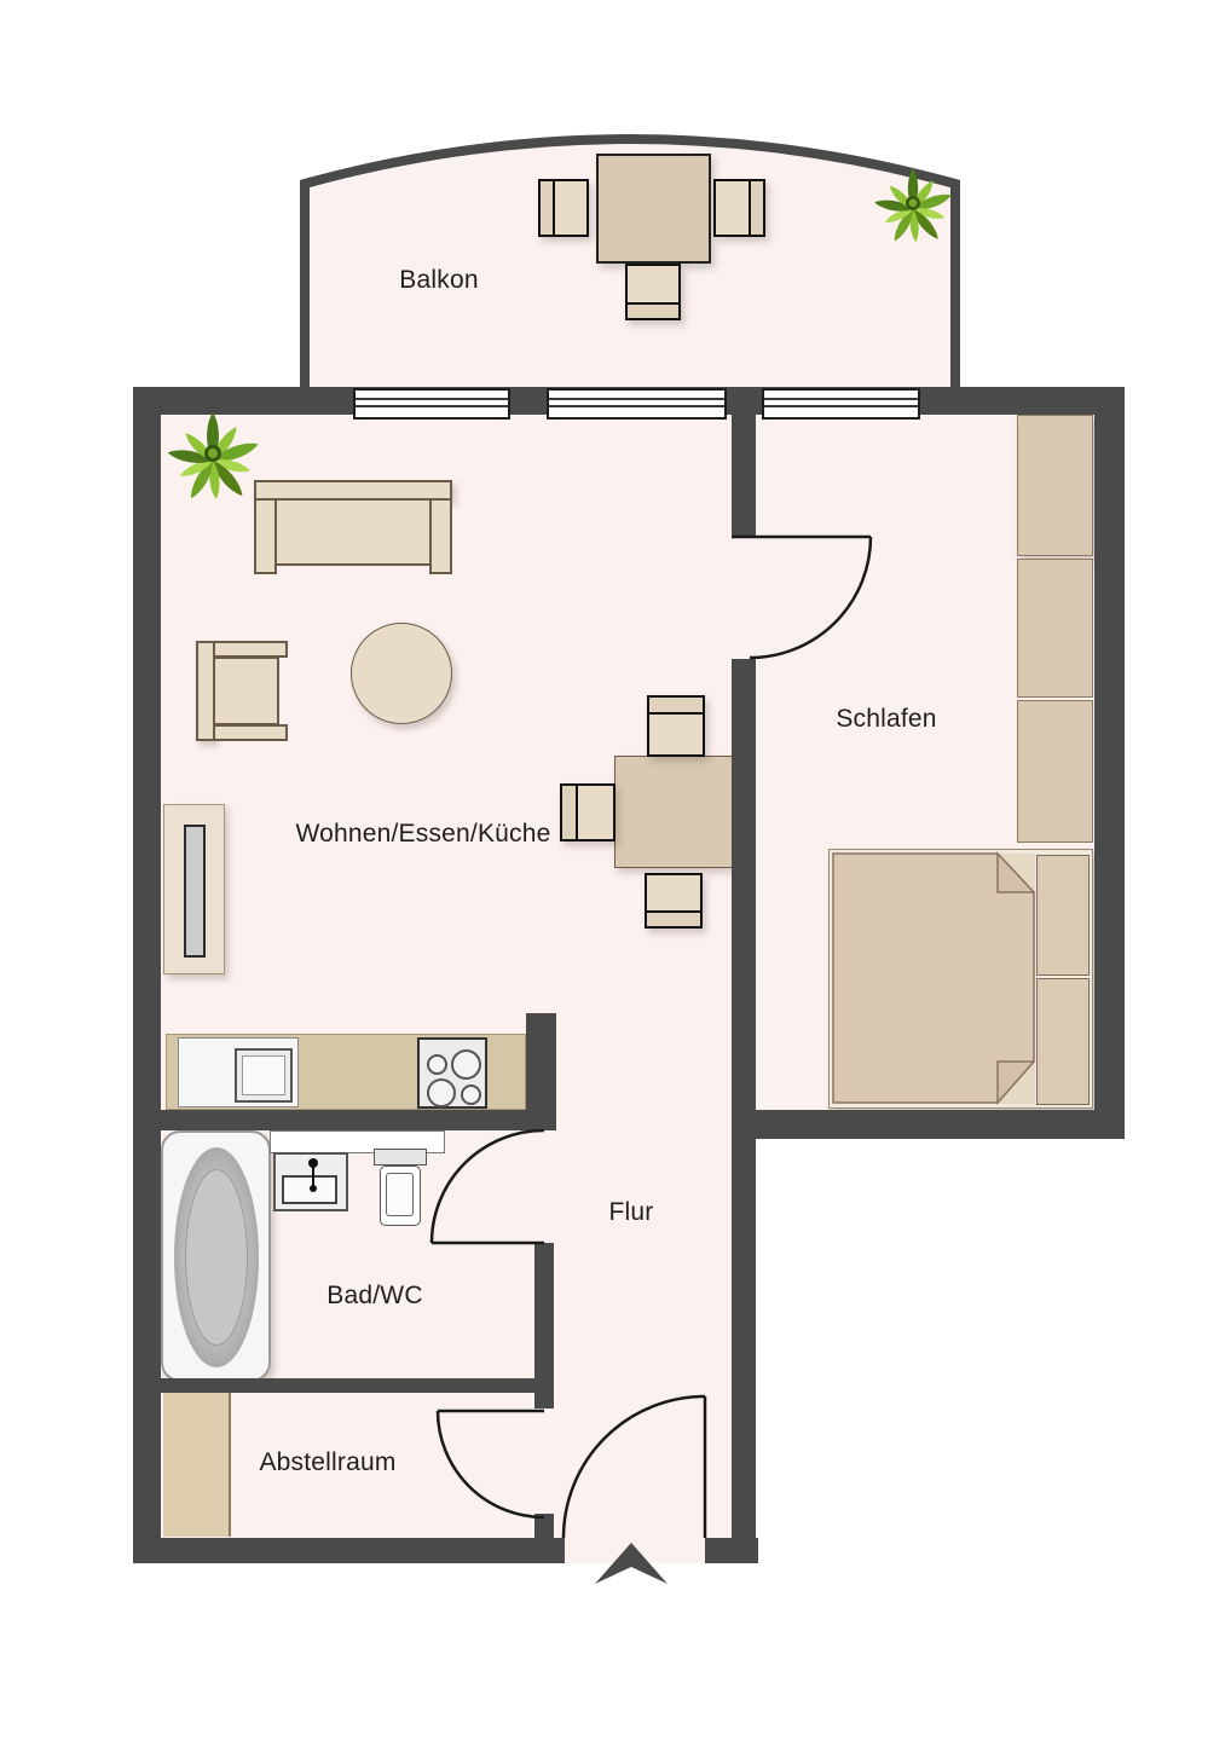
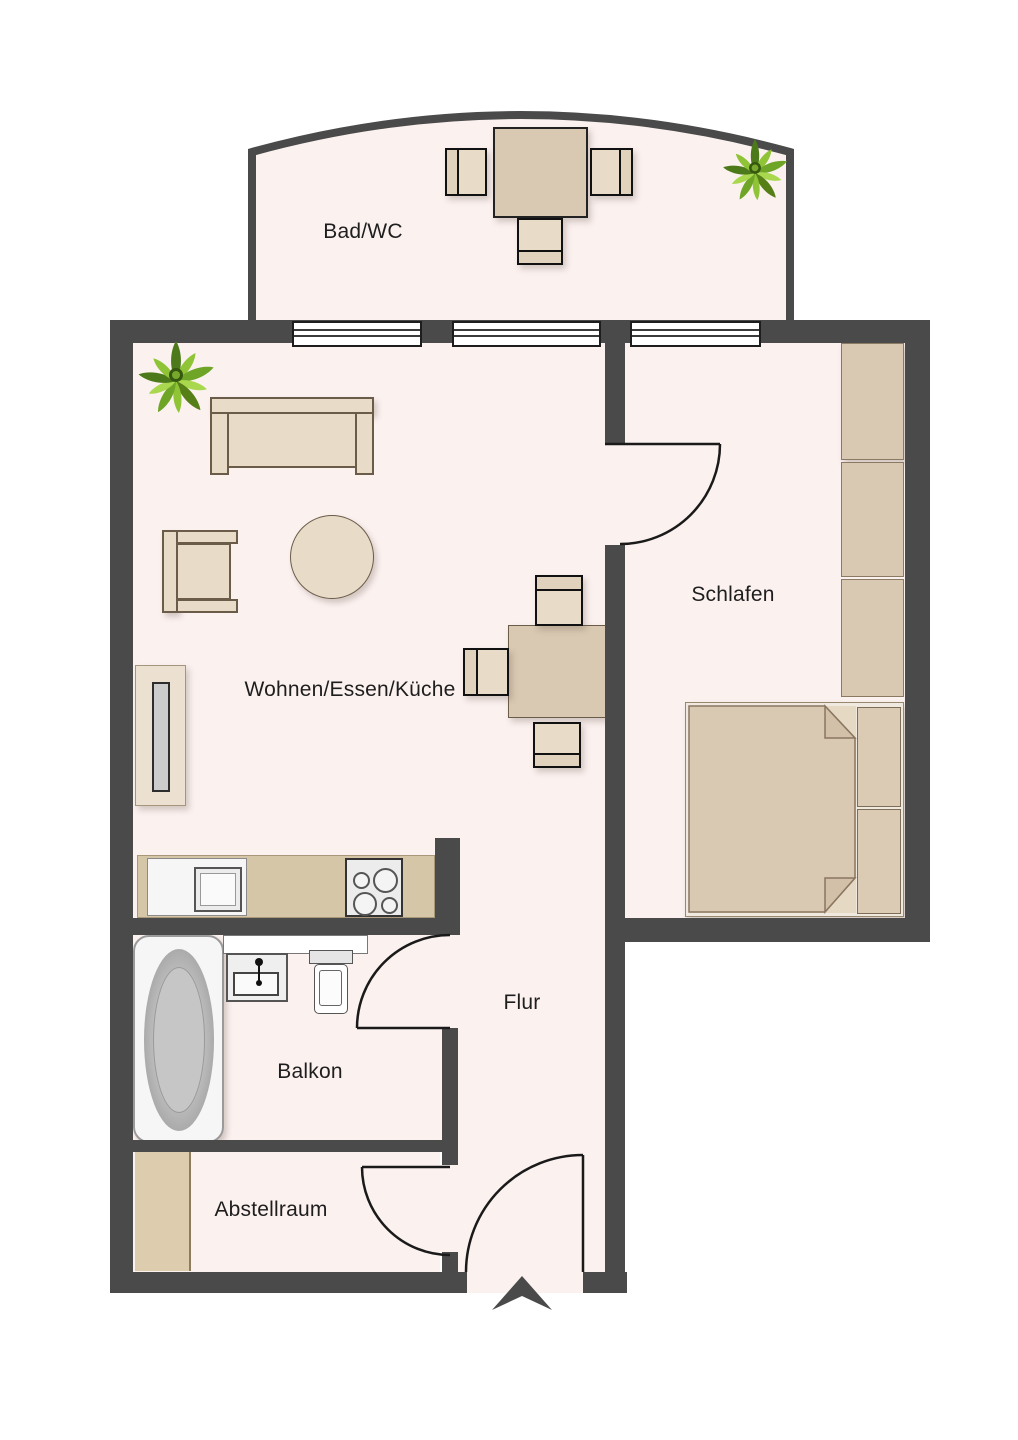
- Balkon
+ Bad/WC
  Wohnen/Essen/Küche
  Schlafen
  Flur
- Bad/WC
+ Balkon
  Abstellraum
